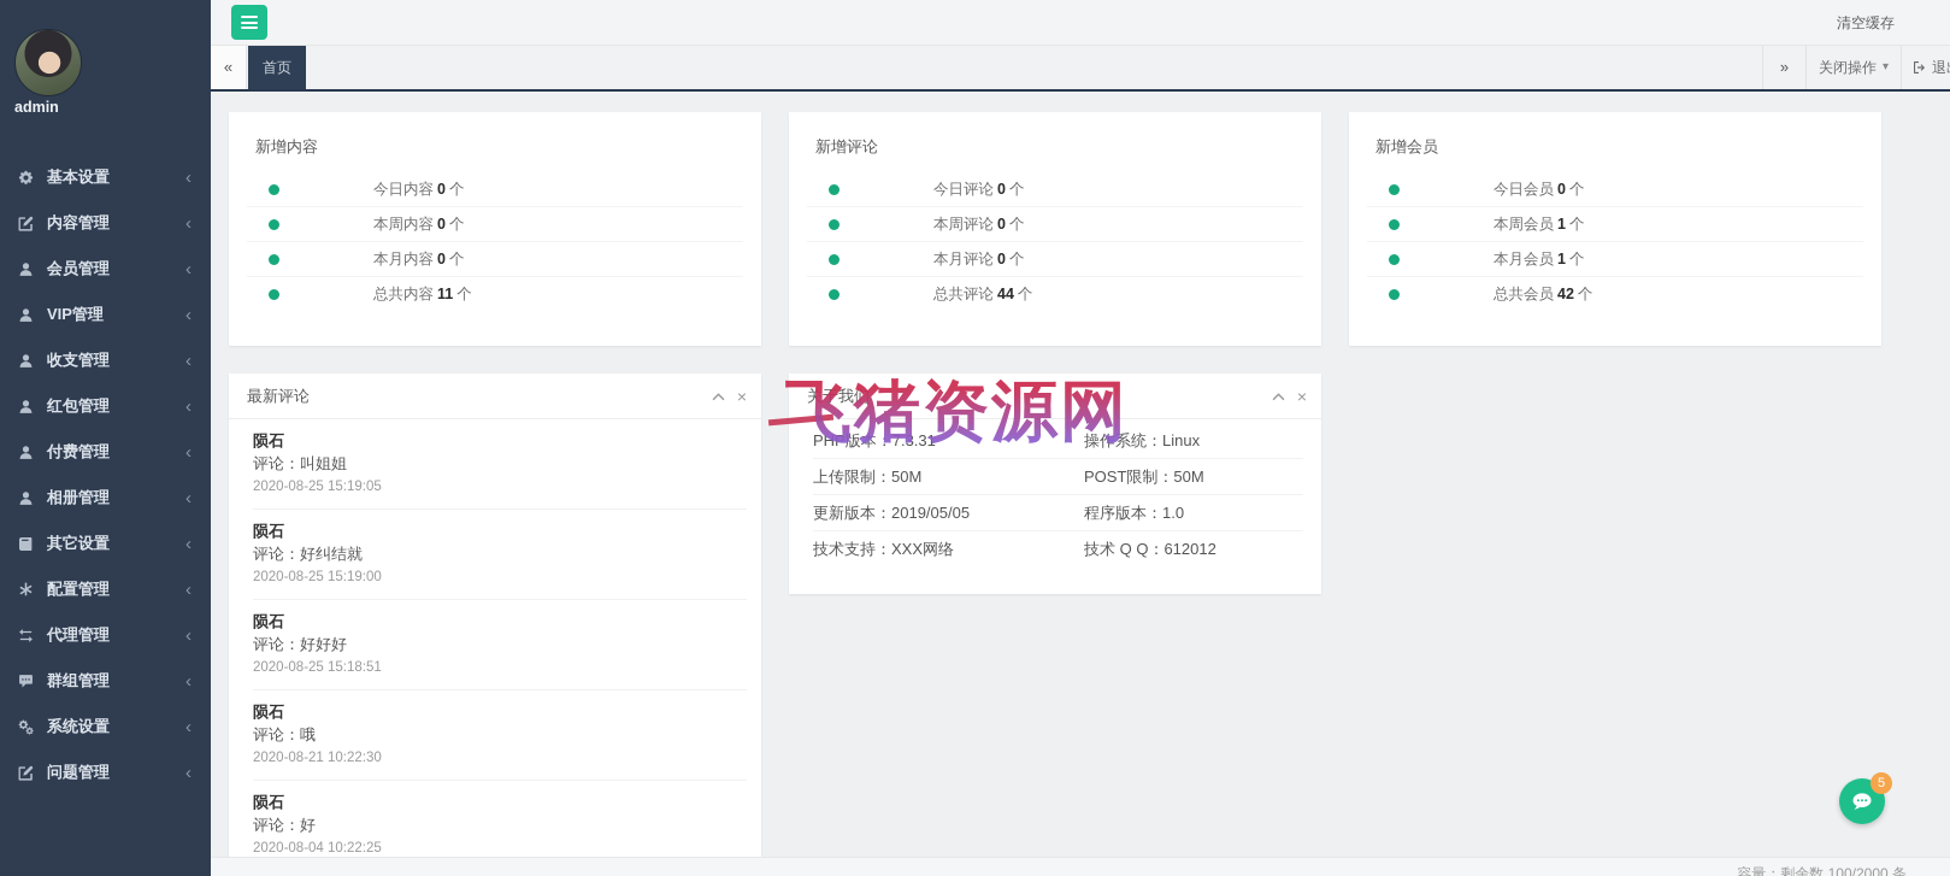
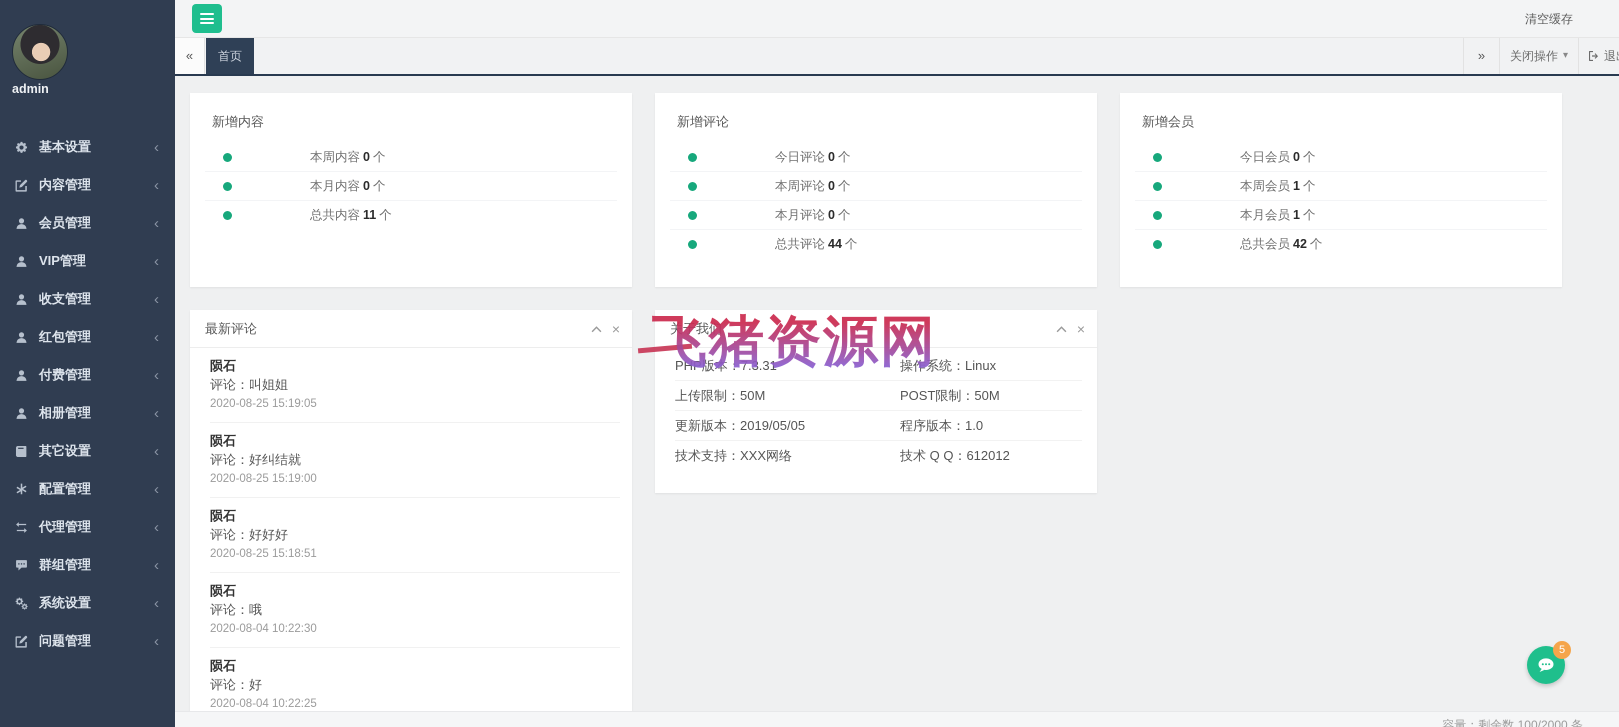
  admin
  基本设置
  ‹
  内容管理
  ‹
  会员管理
  ‹
  VIP管理
  ‹
  收支管理
  ‹
  红包管理
  ‹
  付费管理
  ‹
  相册管理
  ‹
  其它设置
  ‹
  配置管理
  ‹
  代理管理
  ‹
  群组管理
  ‹
  系统设置
  ‹
  问题管理
  ‹
  清空缓存
  «
  首页
  »
  关闭操作
  ▾
  新增内容
- 今日内容 0 个
  本周内容 0 个
  本月内容 0 个
  总共内容 11 个
  新增评论
  今日评论 0 个
  本周评论 0 个
  本月评论 0 个
  总共评论 44 个
  新增会员
  今日会员 0 个
  本周会员 1 个
  本月会员 1 个
  总共会员 42 个
  最新评论
  ×
  陨石
  评论：叫姐姐
  2020-08-25 15:19:05
  陨石
  评论：好纠结就
  2020-08-25 15:19:00
  陨石
  评论：好好好
  2020-08-25 15:18:51
  陨石
  评论：哦
- 2020-08-21 10:22:30
+ 2020-08-04 10:22:30
  陨石
  评论：好
  2020-08-04 10:22:25
  ×
  统：Linux
  上传限制：50M
  POST限制：50M
  更新版本：2019/05/05
  程序版本：1.0
  技术支持：XXX网络
  技术 Q Q：612012
  飞猪资源网
  5
  容量：剩余数 100/2000 条
